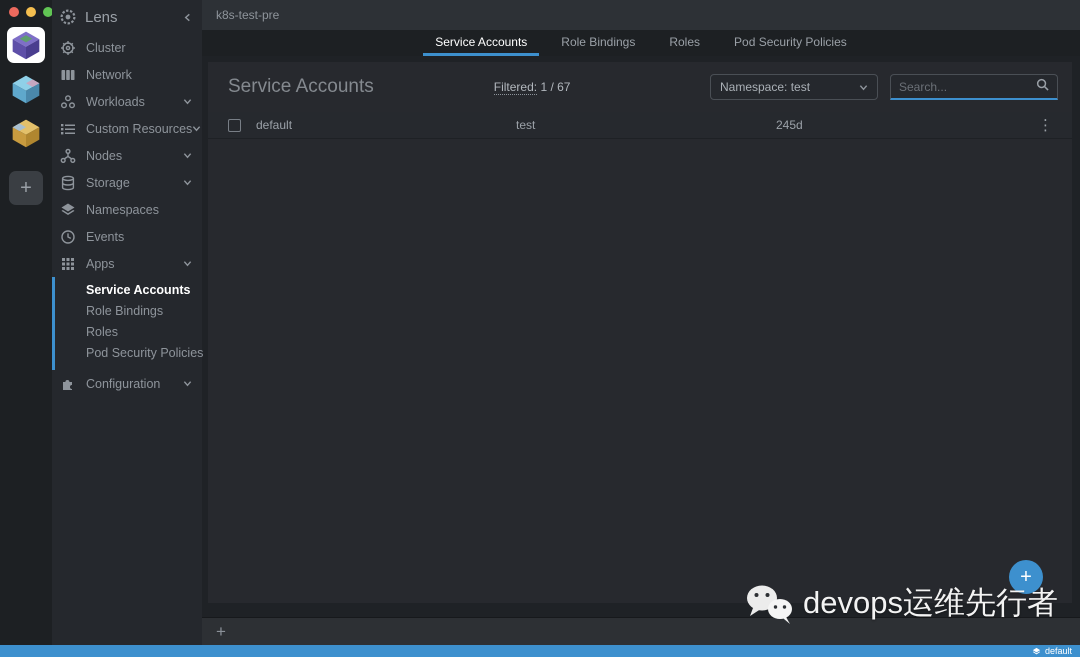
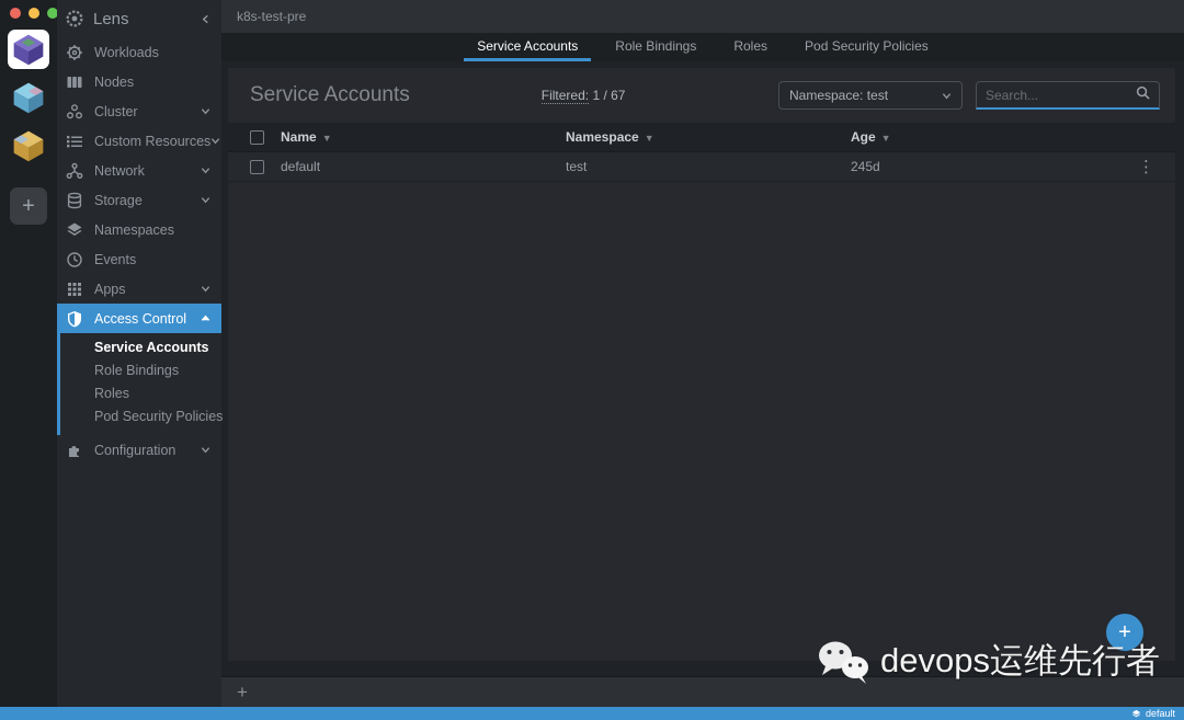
  +
  Lens
- Cluster
+ Workloads
- Network
+ Nodes
- Workloads
+ Cluster
  Custom Resources
- Nodes
+ Network
  Storage
  Namespaces
  Events
  Apps
+ Access Control
  Service Accounts
  Role Bindings
  Roles
  Pod Security Policies
  Configuration
  k8s-test-pre
  Service Accounts
  Role Bindings
  Roles
  Pod Security Policies
  Service Accounts
  Filtered: 1 / 67
  Namespace: test
  Search...
+ Name ▼
+ Namespace ▼
+ Age ▼
  default
  test
  245d
  ⋮
  +
  default
  +
  devops运维先行者
